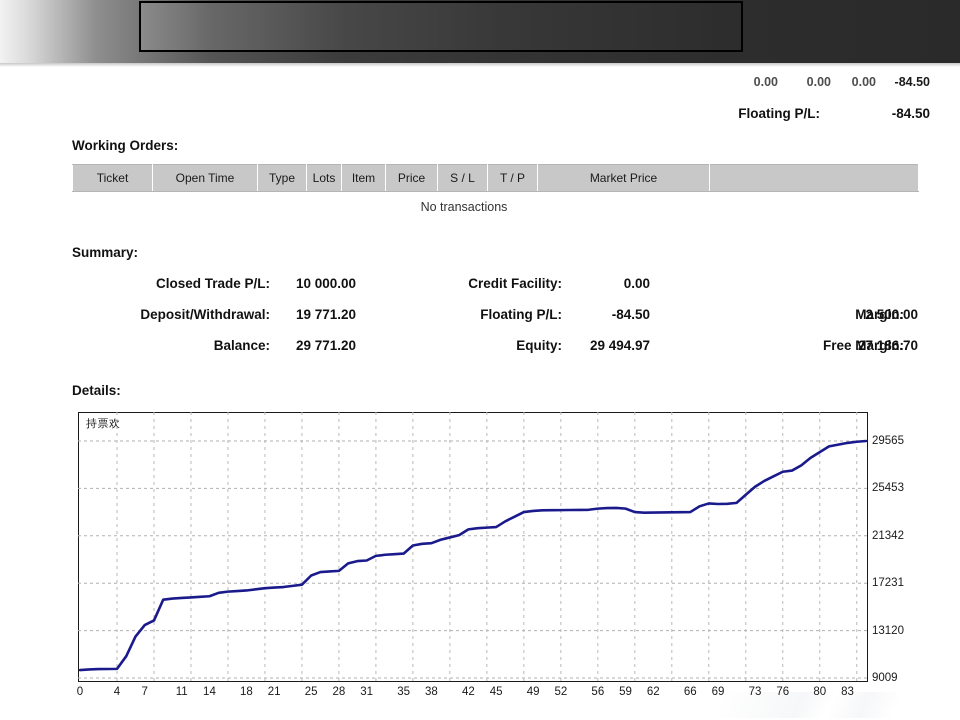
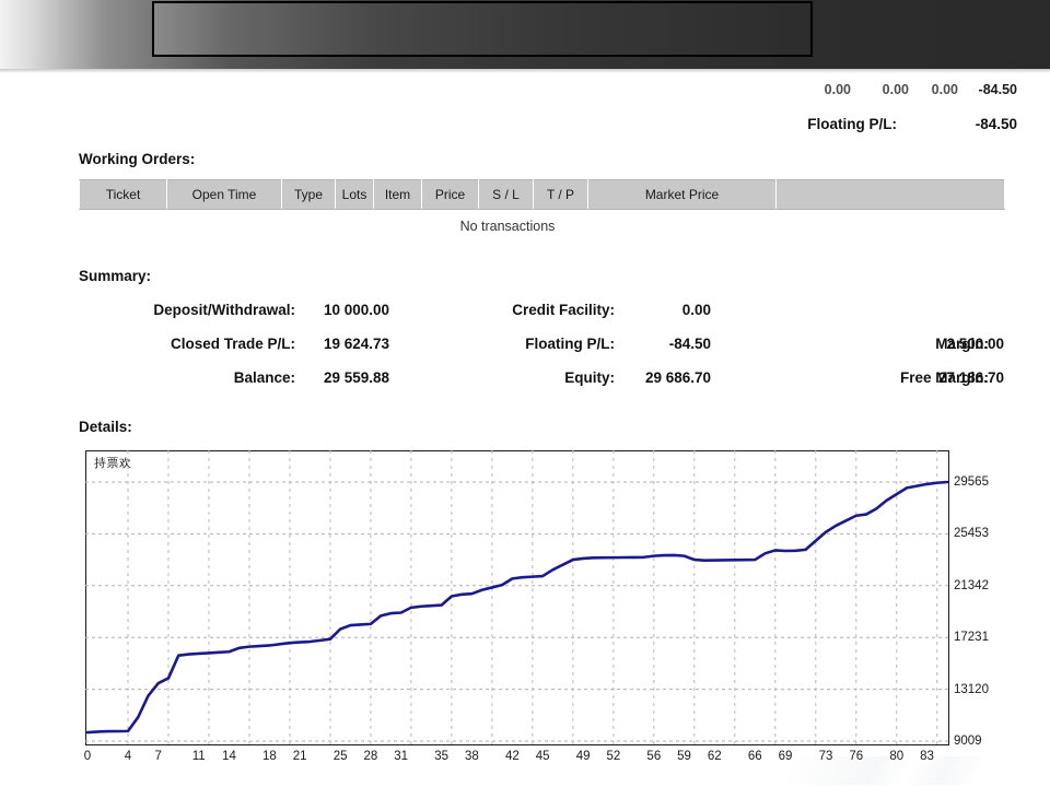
  0.00
  0.00
  0.00
  -84.50
  Floating P/L:
  -84.50
  Working Orders:
  Ticket	Open Time	Type	Lots	Item	Price	S / L	T / P	Market Price
  No transactions
  Summary:
- Closed Trade P/L:
+ Deposit/Withdrawal:
  10 000.00
- Deposit/Withdrawal:
+ Closed Trade P/L:
- 19 771.20
+ 19 624.73
  Balance:
- 29 771.20
+ 29 559.88
  Credit Facility:
  0.00
  Floating P/L:
  -84.50
  Equity:
- 29 494.97
+ 29 686.70
  Margin:
  2 500.00
  Free Margin:
  27 186.70
  Details:
  持票欢
  9009
  13120
  17231
  21342
  25453
  29565
  0
  4
  7
  11
  14
  18
  21
  25
  28
  31
  35
  38
  42
  45
  49
  52
  56
  59
  62
  66
  69
  73
  76
  80
  83
